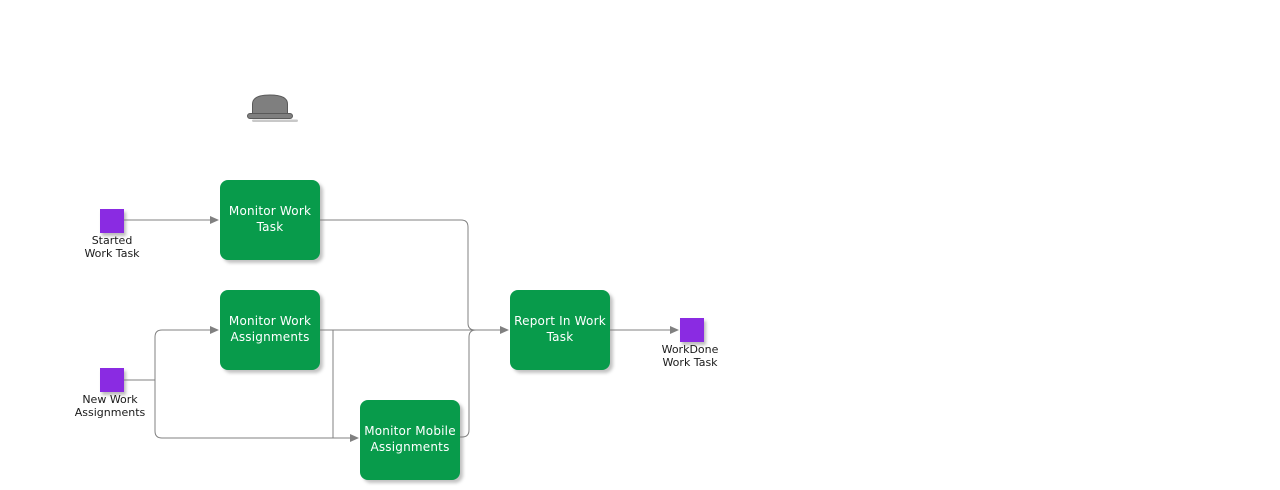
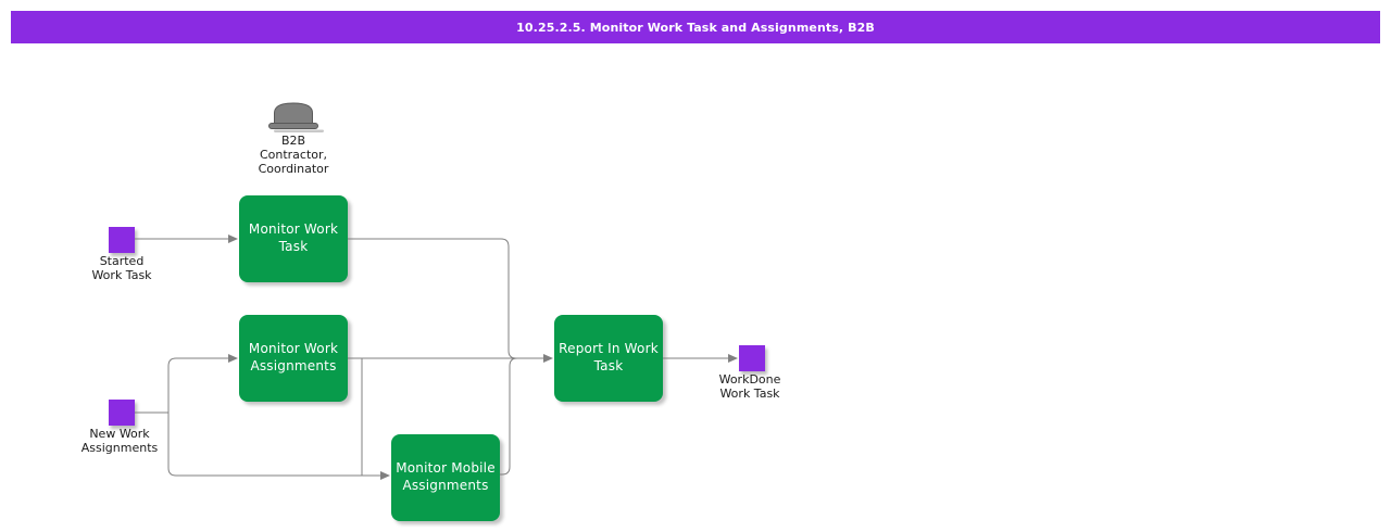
+ 10.25.2.5. Monitor Work Task and Assignments, B2B
+ B2B
+ Contractor,
+ Coordinator
  Monitor Work
  Task
  Monitor Work
  Assignments
  Monitor Mobile
  Assignments
  Report In Work
  Task
  Started
  Work Task
  New Work
  Assignments
  WorkDone
  Work Task
